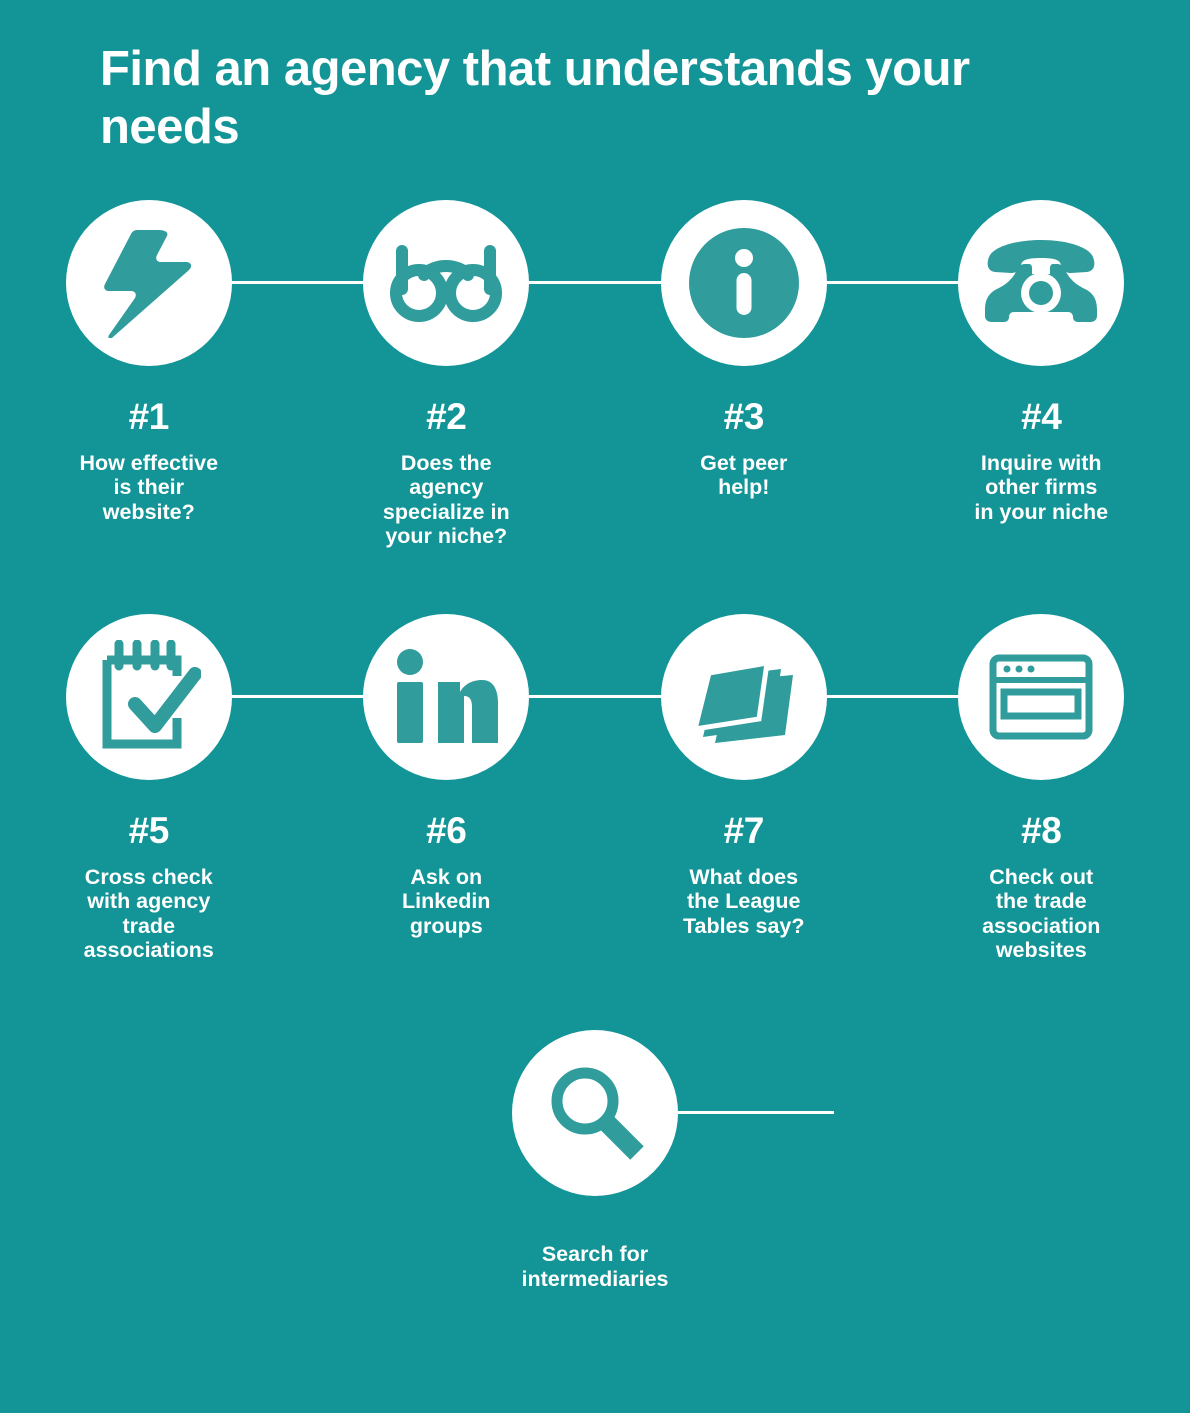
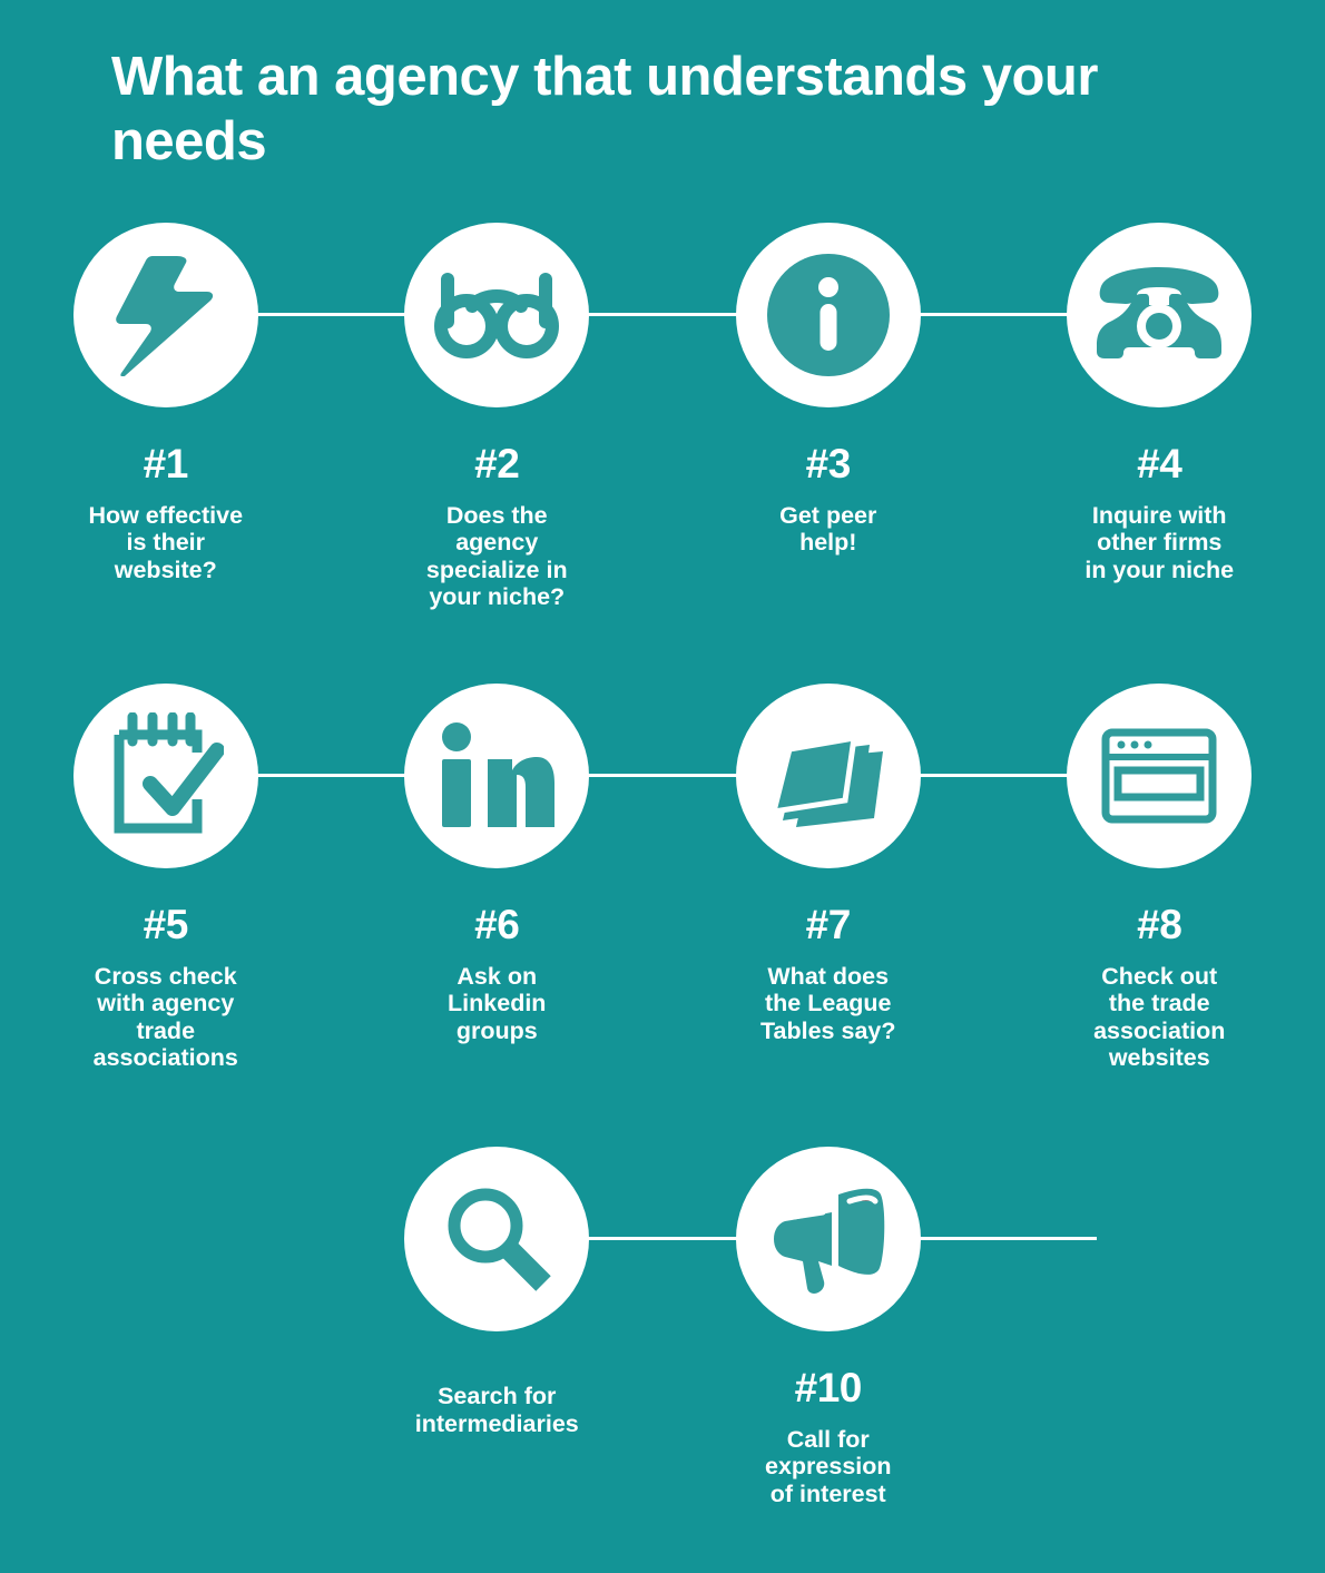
- Find an agency that understands your needs
+ What an agency that understands your needs
  #1
  How effective
  is their
  website?
  #2
  Does the
  agency
  specialize in
  your niche?
  #3
  Get peer
  help!
  #4
  Inquire with
  other firms
  in your niche
  #5
  Cross check
  with agency
  trade
  associations
  #6
  Ask on
  Linkedin
  groups
  #7
  What does
  the League
  Tables say?
  #8
  Check out
  the trade
  association
  websites
  Search for
  intermediaries
+ #10
+ Call for
+ expression
+ of interest
